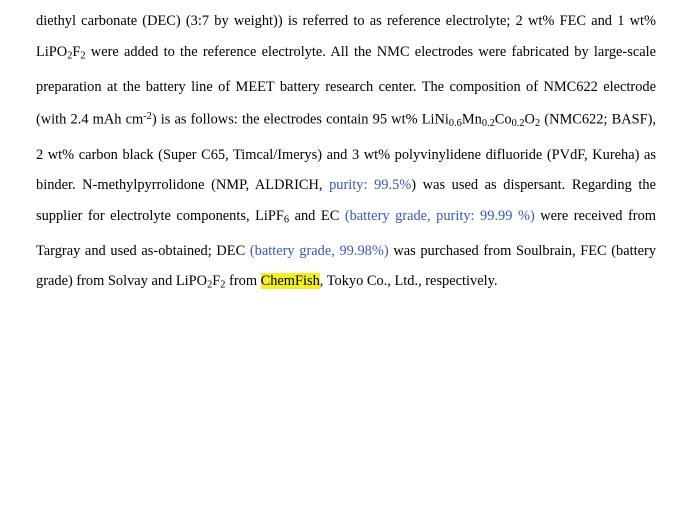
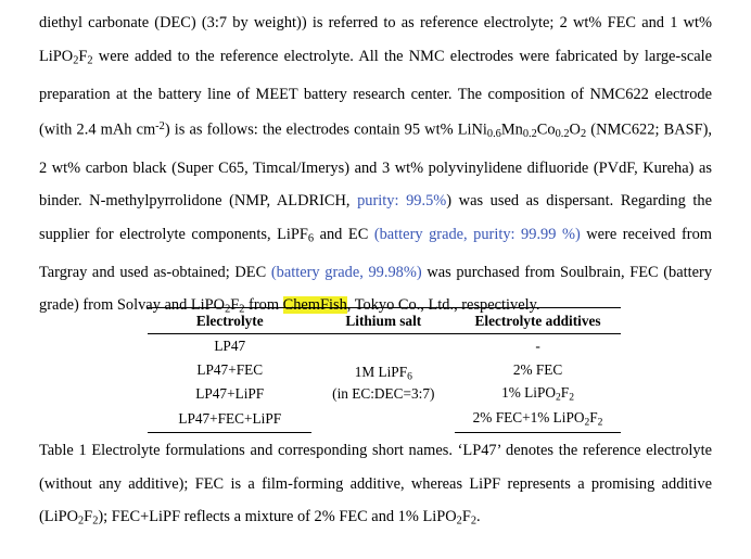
  diethyl carbonate (DEC) (3:7 by weight)) is referred to as reference electrolyte; 2 wt% FEC and 1 wt% LiPO2F2 were added to the reference electrolyte. All the NMC electrodes were fabricated by large-scale preparation at the battery line of MEET battery research center. The composition of NMC622 electrode (with 2.4 mAh cm-2) is as follows: the electrodes contain 95 wt% LiNi0.6Mn0.2Co0.2O2 (NMC622; BASF), 2 wt% carbon black (Super C65, Timcal/Imerys) and 3 wt% polyvinylidene difluoride (PVdF, Kureha) as binder. N-methylpyrrolidone (NMP, ALDRICH, purity: 99.5%) was used as dispersant. Regarding the supplier for electrolyte components, LiPF6 and EC (battery grade, purity: 99.99 %) were received from Targray and used as-obtained; DEC (battery grade, 99.98%) was purchased from Soulbrain, FEC (battery grade) from Solvay and LiPO2F2 from ChemFish, Tokyo Co., Ltd., respectively.
+ Electrolyte	Lithium salt	Electrolyte additives
+ LP47	1M LiPF6 (in EC:DEC=3:7)	-
+ LP47+FEC	2% FEC
+ LP47+LiPF	1% LiPO2F2
+ LP47+FEC+LiPF	2% FEC+1% LiPO2F2
+ Table 1 Electrolyte formulations and corresponding short names. ‘LP47’ denotes the reference electrolyte (without any additive); FEC is a film-forming additive, whereas LiPF represents a promising additive (LiPO2F2); FEC+LiPF reflects a mixture of 2% FEC and 1% LiPO2F2.
